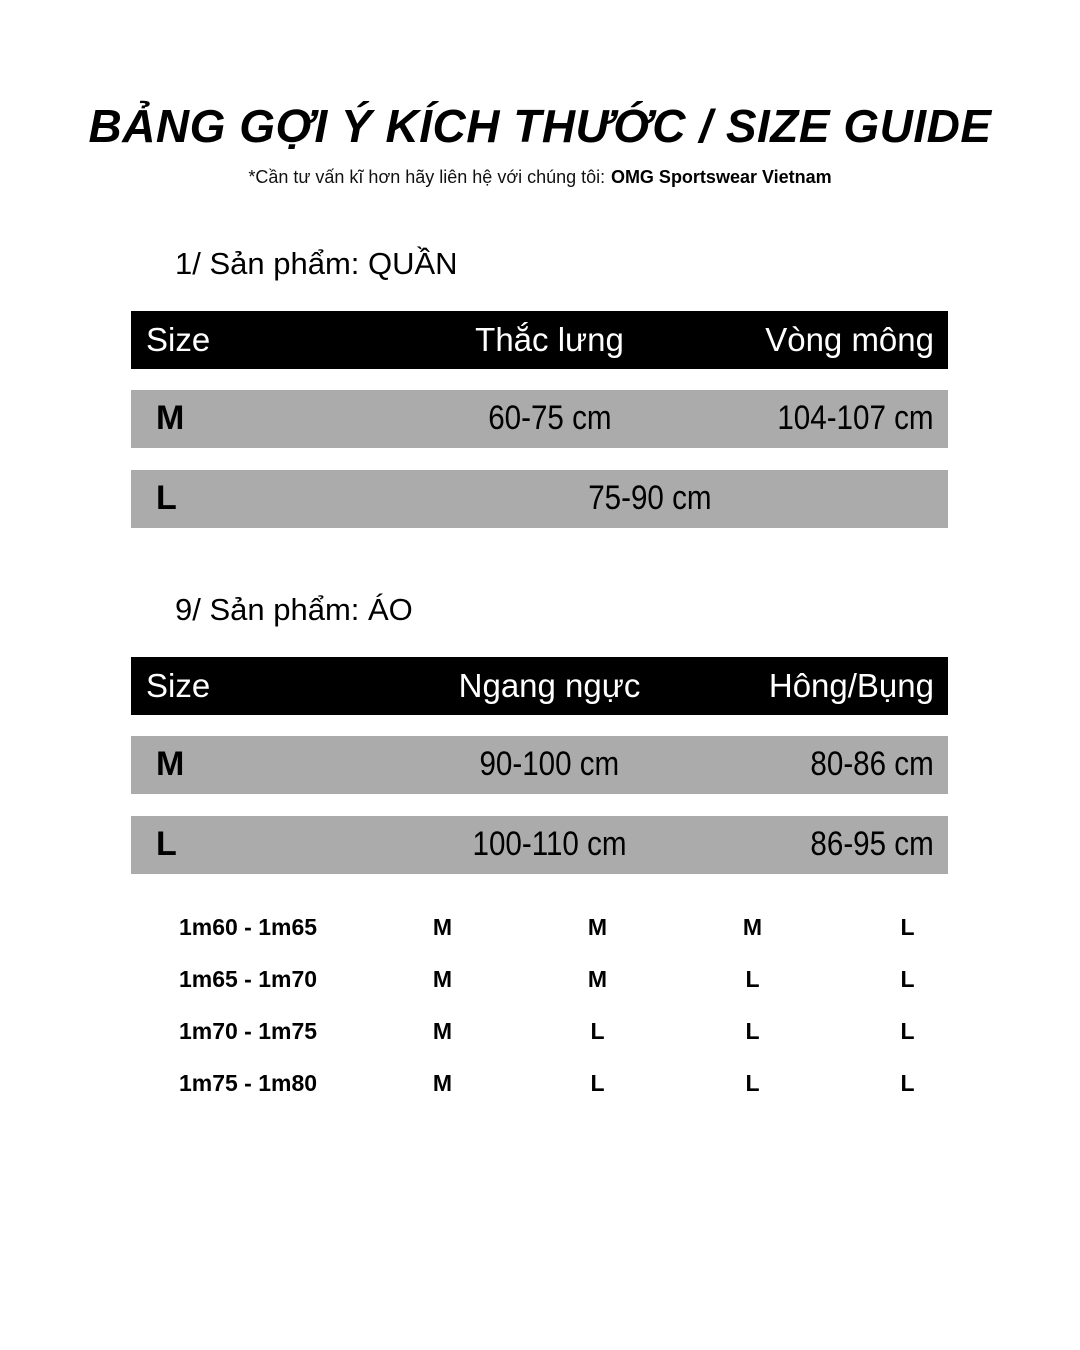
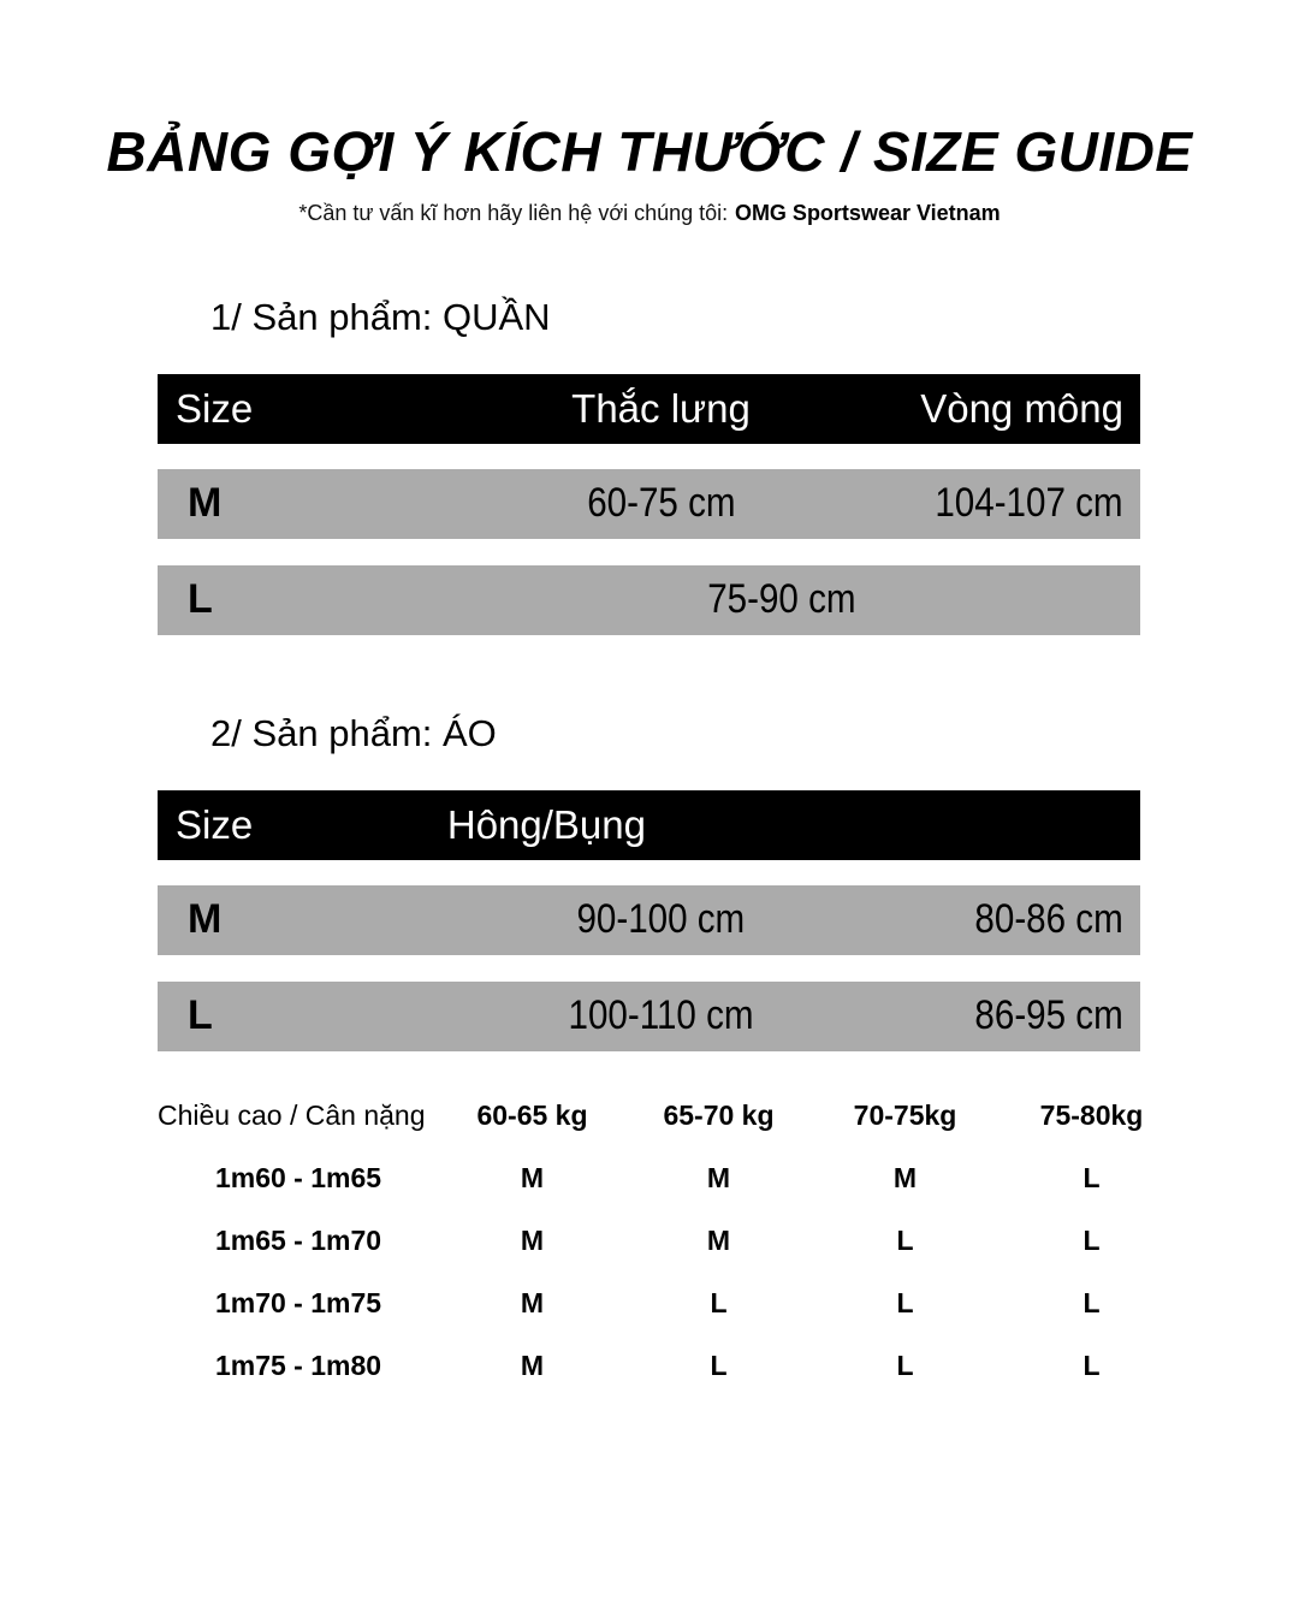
  BẢNG GỢI Ý KÍCH THƯỚC / SIZE GUIDE
  *Cần tư vấn kĩ hơn hãy liên hệ với chúng tôi: OMG Sportswear Vietnam
  1/ Sản phẩm: QUẦN
  Size
  Thắc lưng
  Vòng mông
  M
  60-75 cm
  104-107 cm
  L
  75-90 cm
- 9/ Sản phẩm: ÁO
+ 2/ Sản phẩm: ÁO
  Size
- Ngang ngực
  Hông/Bụng
  M
  90-100 cm
  80-86 cm
  L
  100-110 cm
  86-95 cm
+ Chiều cao / Cân nặng
+ 60-65 kg
+ 65-70 kg
+ 70-75kg
+ 75-80kg
  1m60 - 1m65
  M
  M
  M
  L
  1m65 - 1m70
  M
  M
  L
  L
  1m70 - 1m75
  M
  L
  L
  L
  1m75 - 1m80
  M
  L
  L
  L
